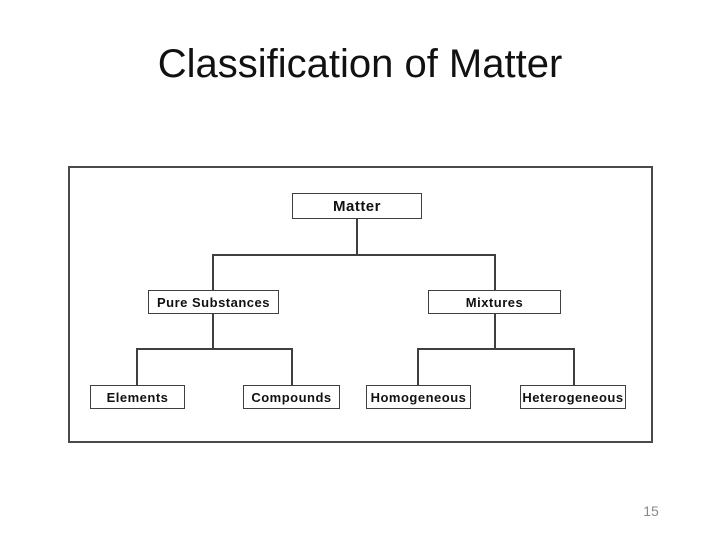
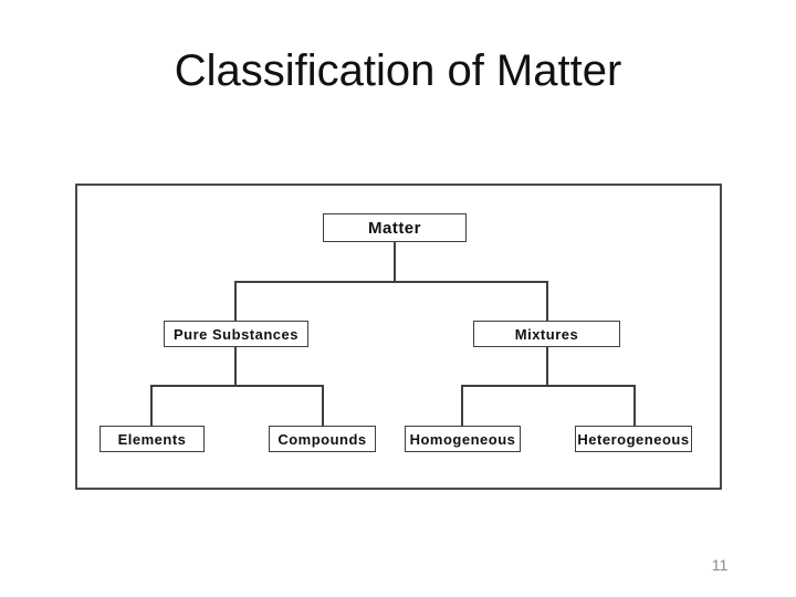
  Classification of Matter
  Matter
  Pure Substances
  Mixtures
  Elements
  Compounds
  Homogeneous
  Heterogeneous
- 15
+ 11
